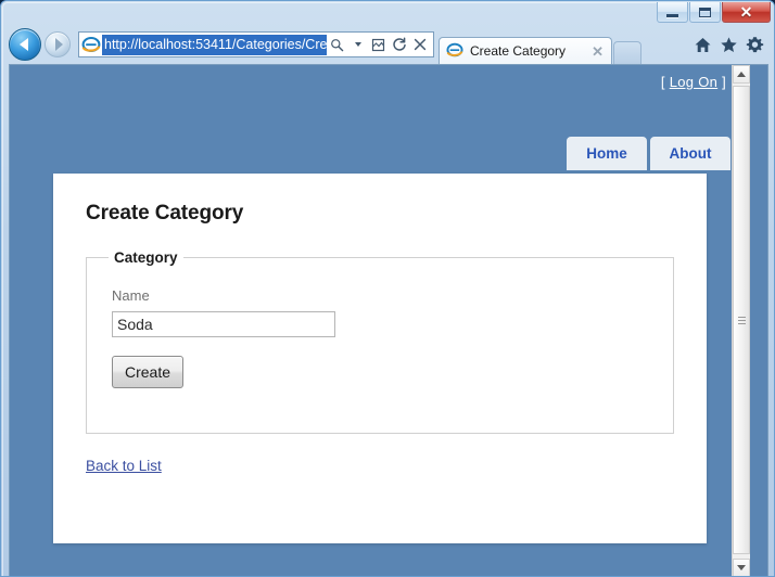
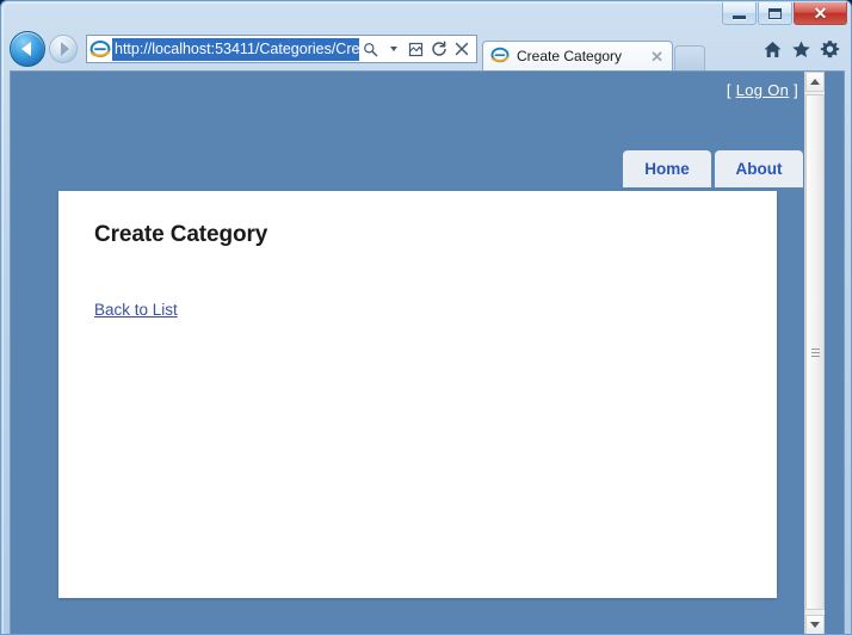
  ✕
  http://localhost:53411/Categories/Cre
  Create Category
  ✕
  [ Log On ]
  Home
  About
  Create Category
- Category
- Name
- Soda
- Create
  Back to List
